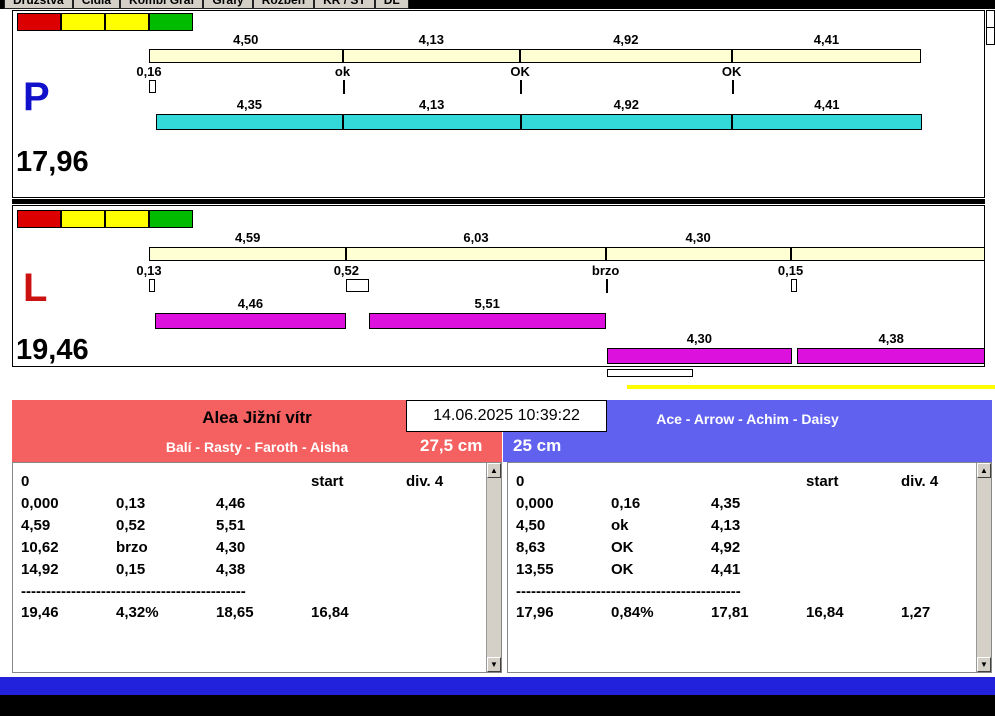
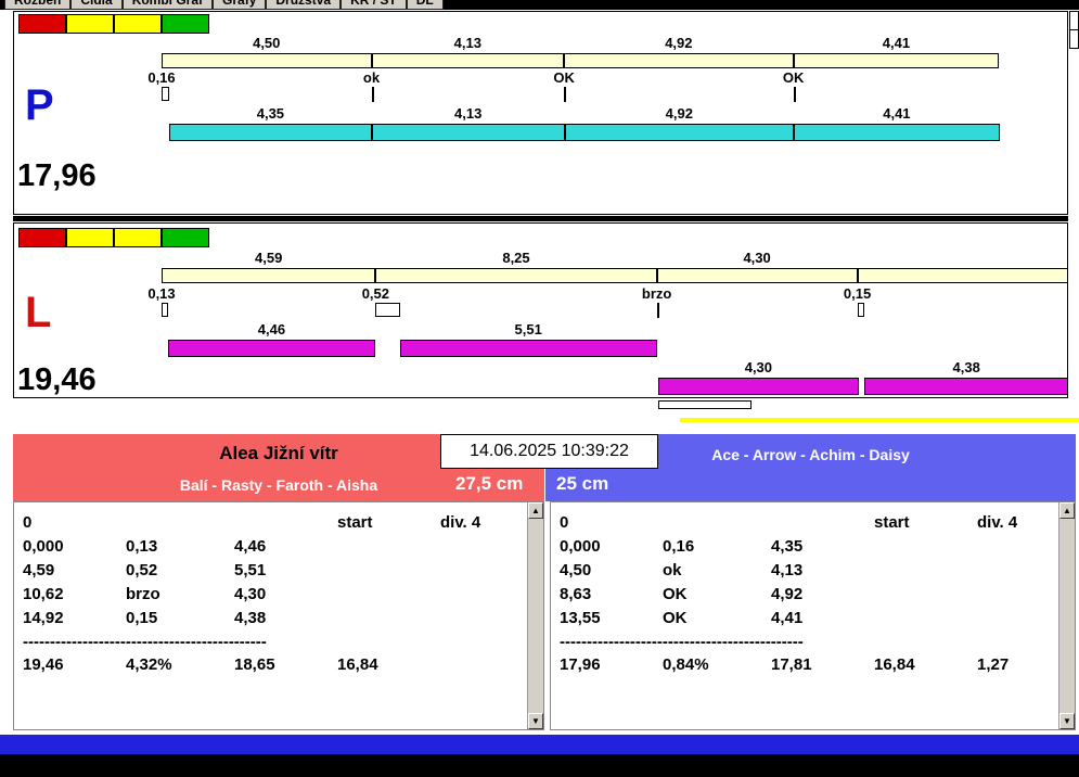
- Družstva
+ Rozběh
  Čidla
  Kombi Graf
  Grafy
- Rozběh
+ Družstva
  KR / ST
  DL
  P
  17,96
  4,50
  4,13
  4,92
  4,41
  0,16
  ok
  OK
  OK
  4,35
  4,13
  4,92
  4,41
  L
  19,46
  4,59
- 6,03
+ 8,25
  4,30
  0,13
  0,52
  brzo
  0,15
  4,46
  5,51
  4,30
  4,38
  Alea Jižní vítr
  Balí - Rasty - Faroth - Aisha
  27,5 cm
  Ace - Arrow - Achim - Daisy
  25 cm
  14.06.2025 10:39:22
  0
  start
  div. 4
  0,000
  0,13
  4,46
  4,59
  0,52
  5,51
  10,62
  brzo
  4,30
  14,92
  0,15
  4,38
  ---------------------------------------------
  19,46
  4,32%
  18,65
  16,84
  ▲
  ▼
  0
  start
  div. 4
  0,000
  0,16
  4,35
  4,50
  ok
  4,13
  8,63
  OK
  4,92
  13,55
  OK
  4,41
  ---------------------------------------------
  17,96
  0,84%
  17,81
  16,84
  1,27
  ▲
  ▼
